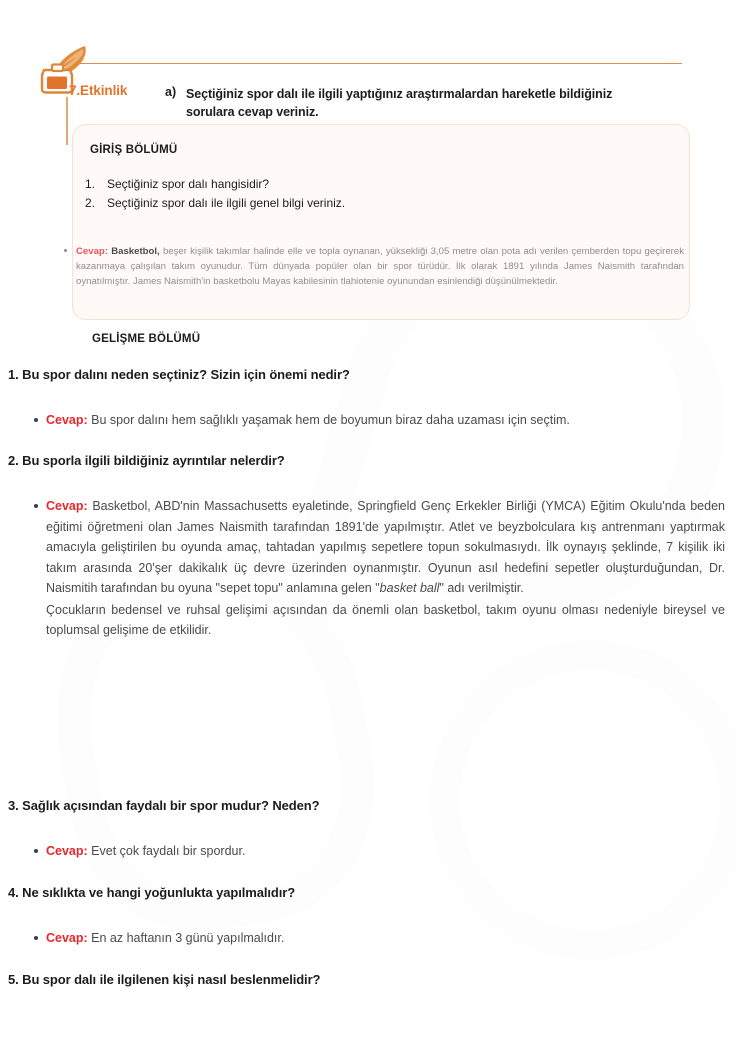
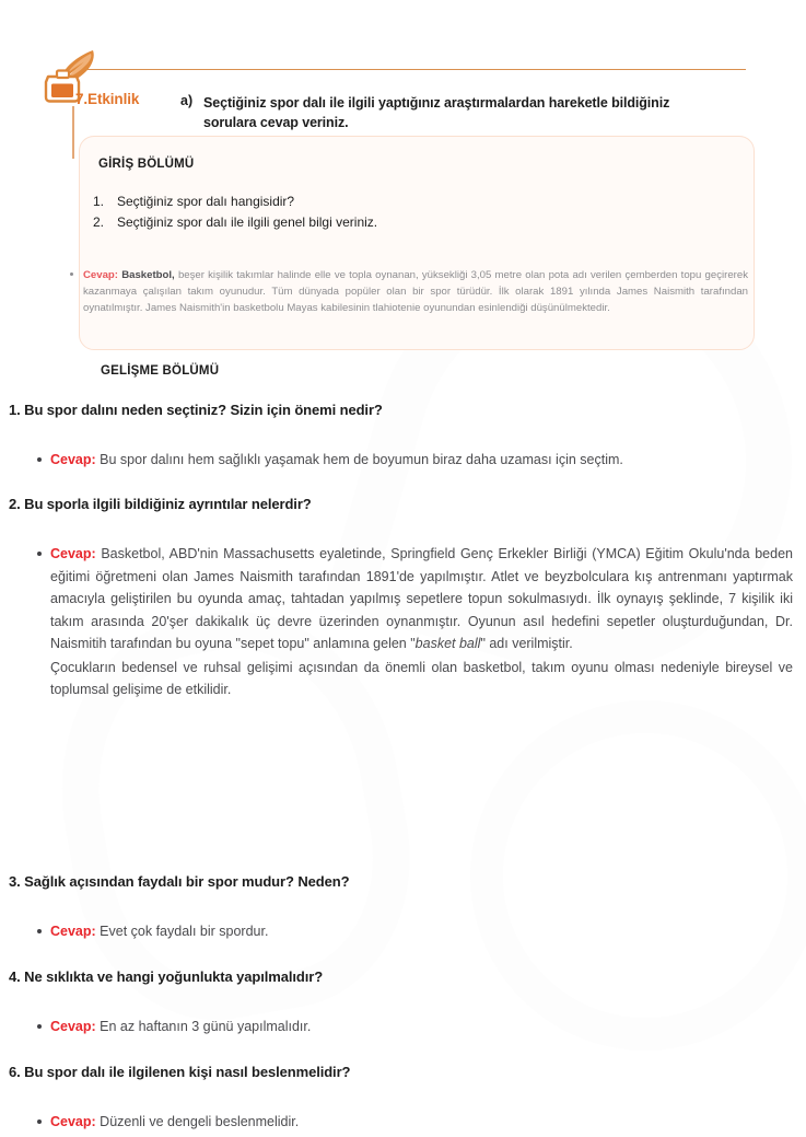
  7.Etkinlik
  a)
  Seçtiğiniz spor dalı ile ilgili yaptığınız araştırmalardan hareketle bildiğiniz sorulara cevap veriniz.
  GİRİŞ BÖLÜMÜ
  1.
  Seçtiğiniz spor dalı hangisidir?
  2.
  Seçtiğiniz spor dalı ile ilgili genel bilgi veriniz.
  Cevap: Basketbol, beşer kişilik takımlar halinde elle ve topla oynanan, yüksekliği 3,05 metre olan pota adı verilen çemberden topu geçirerek kazanmaya çalışılan takım oyunudur. Tüm dünyada popüler olan bir spor türüdür. İlk olarak 1891 yılında James Naismith tarafından oynatılmıştır. James Naismith'in basketbolu Mayas kabilesinin tlahiotenie oyunundan esinlendiği düşünülmektedir.
  GELİŞME BÖLÜMÜ
  1. Bu spor dalını neden seçtiniz? Sizin için önemi nedir?
  Cevap: Bu spor dalını hem sağlıklı yaşamak hem de boyumun biraz daha uzaması için seçtim.
  2. Bu sporla ilgili bildiğiniz ayrıntılar nelerdir?
  Cevap: Basketbol, ABD'nin Massachusetts eyaletinde, Springfield Genç Erkekler Birliği (YMCA) Eğitim Okulu'nda beden eğitimi öğretmeni olan James Naismith tarafından 1891'de yapılmıştır. Atlet ve beyzbolculara kış antrenmanı yaptırmak amacıyla geliştirilen bu oyunda amaç, tahtadan yapılmış sepetlere topun sokulmasıydı. İlk oynayış şeklinde, 7 kişilik iki takım arasında 20'şer dakikalık üç devre üzerinden oynanmıştır. Oyunun asıl hedefini sepetler oluşturduğundan, Dr. Naismitih tarafından bu oyuna "sepet topu" anlamına gelen "basket ball" adı verilmiştir.
  Çocukların bedensel ve ruhsal gelişimi açısından da önemli olan basketbol, takım oyunu olması nedeniyle bireysel ve toplumsal gelişime de etkilidir.
  3. Sağlık açısından faydalı bir spor mudur? Neden?
  Cevap: Evet çok faydalı bir spordur.
  4. Ne sıklıkta ve hangi yoğunlukta yapılmalıdır?
  Cevap: En az haftanın 3 günü yapılmalıdır.
- 5. Bu spor dalı ile ilgilenen kişi nasıl beslenmelidir?
+ 6. Bu spor dalı ile ilgilenen kişi nasıl beslenmelidir?
+ Cevap: Düzenli ve dengeli beslenmelidir.
